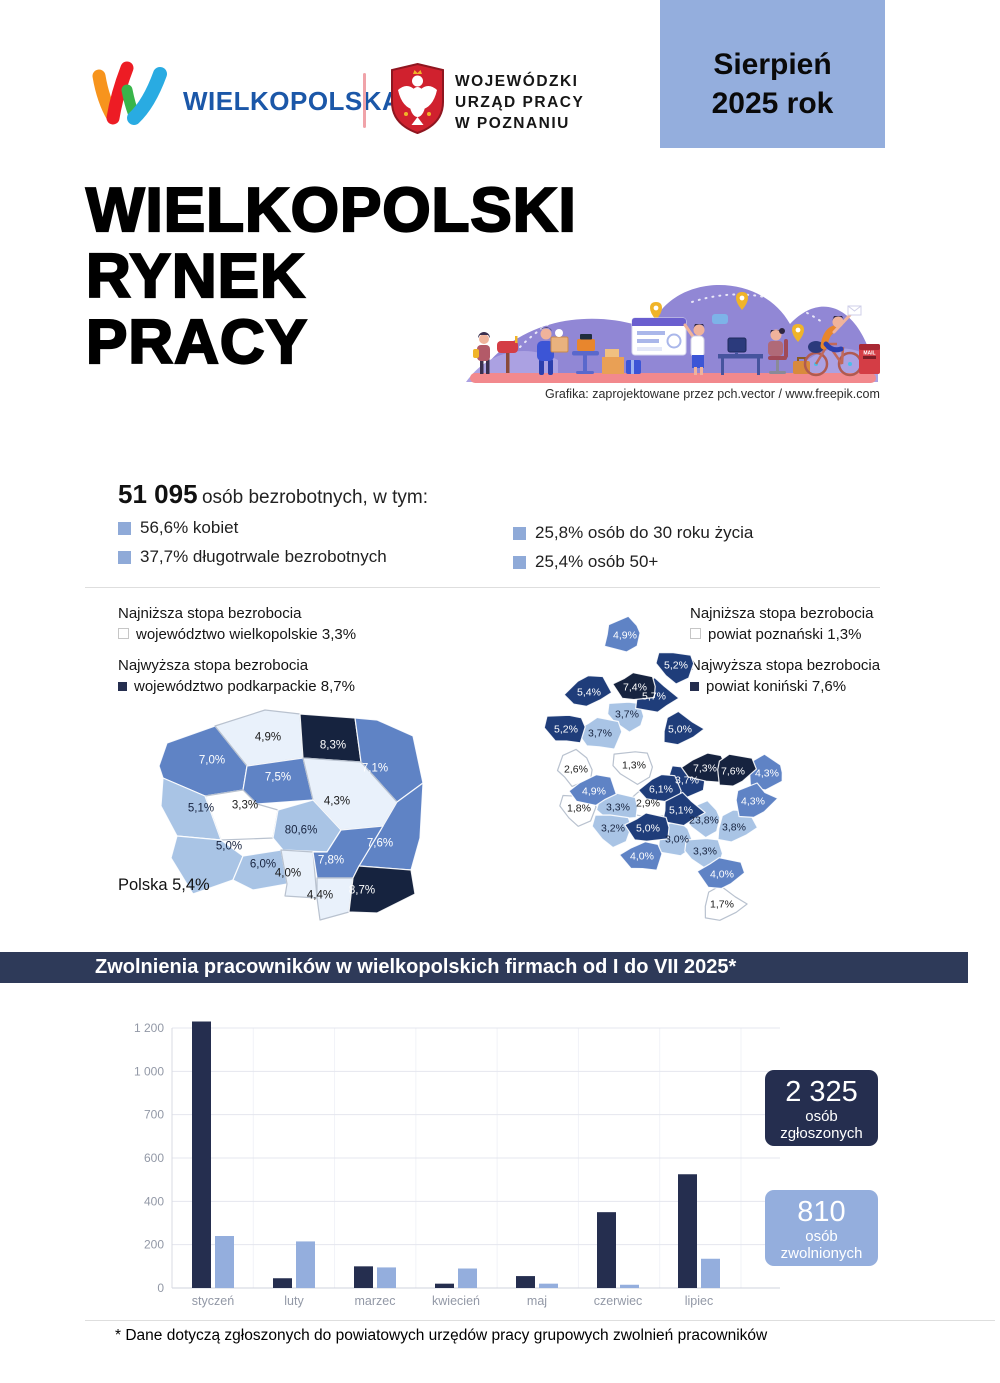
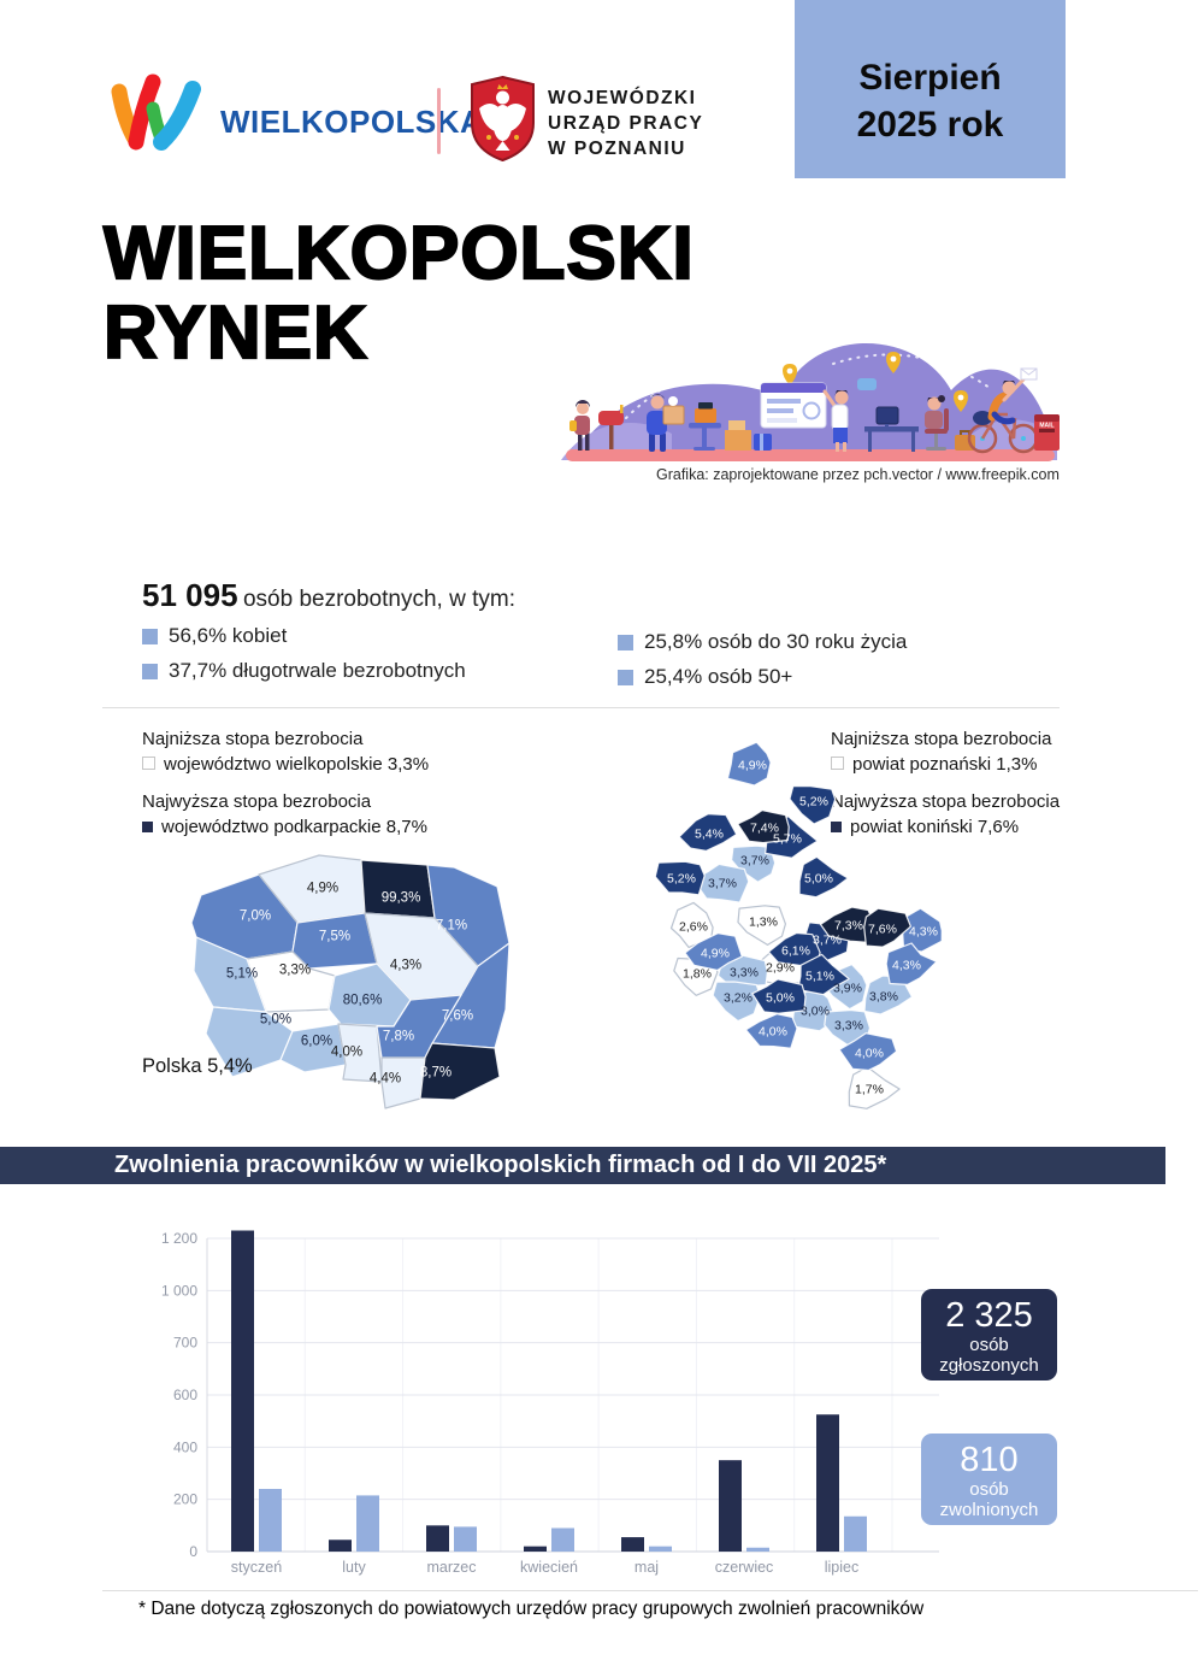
  WIELKOPOLSK
  WOJEWÓDZKI
  URZĄD PRACY
  W POZNANIU
  Sierpień
  2025 rok
  WIELKOPOLSKI
  RYNEK
- PRACY
  Grafika: zaprojektowane przez pch.vector / www.freepik.com
  51 095 osób bezrobotnych, w tym:
  56,6% kobiet
  37,7% długotrwale bezrobotnych
  25,8% osób do 30 roku życia
  25,4% osób 50+
  Najniższa stopa bezrobocia
  województwo wielkopolskie 3,3%
  Najwyższa stopa bezrobocia
  województwo podkarpackie 8,7%
  Najniższa stopa bezrobocia
  powiat poznański 1,3%
  Najwyższa stopa bezrobocia
  powiat koniński 7,6%
  7,0%
  4,9%
- 8,3%
+ 99,3%
  7,1%
  7,5%
  4,3%
  3,3%
  5,1%
  80,6%
  7,6%
  5,0%
  6,0%
  4,0%
  7,8%
  4,4%
  8,7%
  Polska 5,4%
  4,9%
  5,2%
  7,4%
  5,4%
  5,7%
  3,7%
  5,2%
  3,7%
  5,0%
  2,6%
  1,3%
  7,3%
  7,6%
  4,3%
  3,7%
  6,1%
  4,9%
  4,3%
  1,8%
  3,3%
  2,9%
  5,1%
- 23,8%
+ 3,9%
  3,2%
  5,0%
  3,8%
  3,0%
  3,3%
  4,0%
  4,0%
  1,7%
  Zwolnienia pracowników w wielkopolskich firmach od I do VII 2025*
  1 200
  1 000
  700
  600
  400
  200
  0
  styczeń
  luty
  marzec
  kwiecień
  maj
  czerwiec
  lipiec
  2 325
  osób
  zgłoszonych
  810
  osób
  zwolnionych
  * Dane dotyczą zgłoszonych do powiatowych urzędów pracy grupowych zwolnień pracowników
